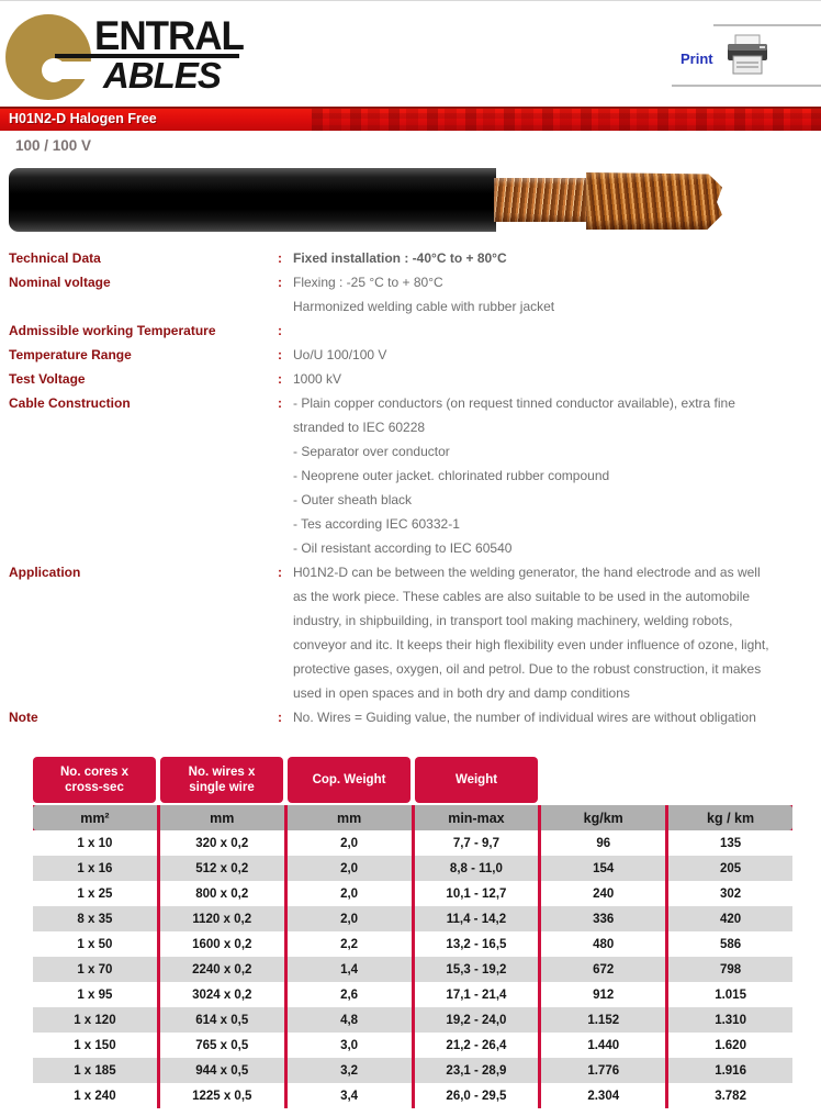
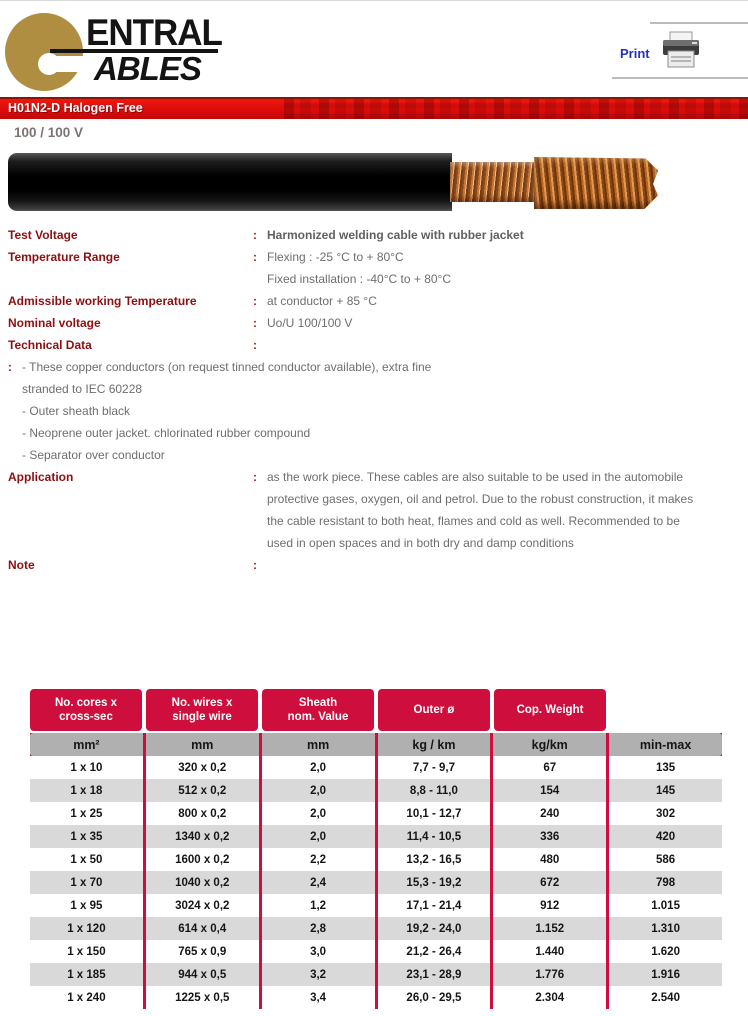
  ENTRAL
  ABLES
  Print
  H01N2-D Halogen Free
  100 / 100 V
- Technical Data
+ Test Voltage
  :
- Fixed installation : -40°C to + 80°C
+ Harmonized welding cable with rubber jacket
- Nominal voltage
+ Temperature Range
  :
  Flexing : -25 °C to + 80°C
- Harmonized welding cable with rubber jacket
+ Fixed installation : -40°C to + 80°C
  Admissible working Temperature
  :
+ at conductor + 85 °C
- Temperature Range
+ Nominal voltage
  :
  Uo/U 100/100 V
- Test Voltage
+ Technical Data
  :
- 1000 kV
- Cable Construction
  :
- - Plain copper conductors (on request tinned conductor available), extra fine
+ - These copper conductors (on request tinned conductor available), extra fine
  stranded to IEC 60228
- - Separator over conductor
+ - Outer sheath black
  - Neoprene outer jacket. chlorinated rubber compound
- - Outer sheath black
+ - Separator over conductor
- - Tes according IEC 60332-1
- - Oil resistant according to IEC 60540
  Application
  :
- H01N2-D can be between the welding generator, the hand electrode and as well
  as the work piece. These cables are also suitable to be used in the automobile
- industry, in shipbuilding, in transport tool making machinery, welding robots,
- conveyor and itc. It keeps their high flexibility even under influence of ozone, light,
  protective gases, oxygen, oil and petrol. Due to the robust construction, it makes
+ the cable resistant to both heat, flames and cold as well. Recommended to be
  used in open spaces and in both dry and damp conditions
  Note
  :
- No. Wires = Guiding value, the number of individual wires are without obligation
  No. cores x
  cross-sec
  No. wires x
  single wire
+ Sheath
+ nom. Value
+ Outer ø
  Cop. Weight
- Weight
  mm²
  mm
  mm
- min-max
+ kg / km
  kg/km
- kg / km
+ min-max
  1 x 10
  320 x 0,2
  2,0
  7,7 - 9,7
- 96
+ 67
  135
- 1 x 16
+ 1 x 18
  512 x 0,2
  2,0
  8,8 - 11,0
  154
- 205
+ 145
  1 x 25
  800 x 0,2
  2,0
  10,1 - 12,7
  240
  302
- 8 x 35
+ 1 x 35
- 1120 x 0,2
+ 1340 x 0,2
  2,0
- 11,4 - 14,2
+ 11,4 - 10,5
  336
  420
  1 x 50
  1600 x 0,2
  2,2
  13,2 - 16,5
  480
  586
  1 x 70
- 2240 x 0,2
+ 1040 x 0,2
- 1,4
+ 2,4
  15,3 - 19,2
  672
  798
  1 x 95
  3024 x 0,2
- 2,6
+ 1,2
  17,1 - 21,4
  912
  1.015
  1 x 120
- 614 x 0,5
+ 614 x 0,4
- 4,8
+ 2,8
  19,2 - 24,0
  1.152
  1.310
  1 x 150
- 765 x 0,5
+ 765 x 0,9
  3,0
  21,2 - 26,4
  1.440
  1.620
  1 x 185
  944 x 0,5
  3,2
  23,1 - 28,9
  1.776
  1.916
  1 x 240
  1225 x 0,5
  3,4
  26,0 - 29,5
  2.304
- 3.782
+ 2.540
